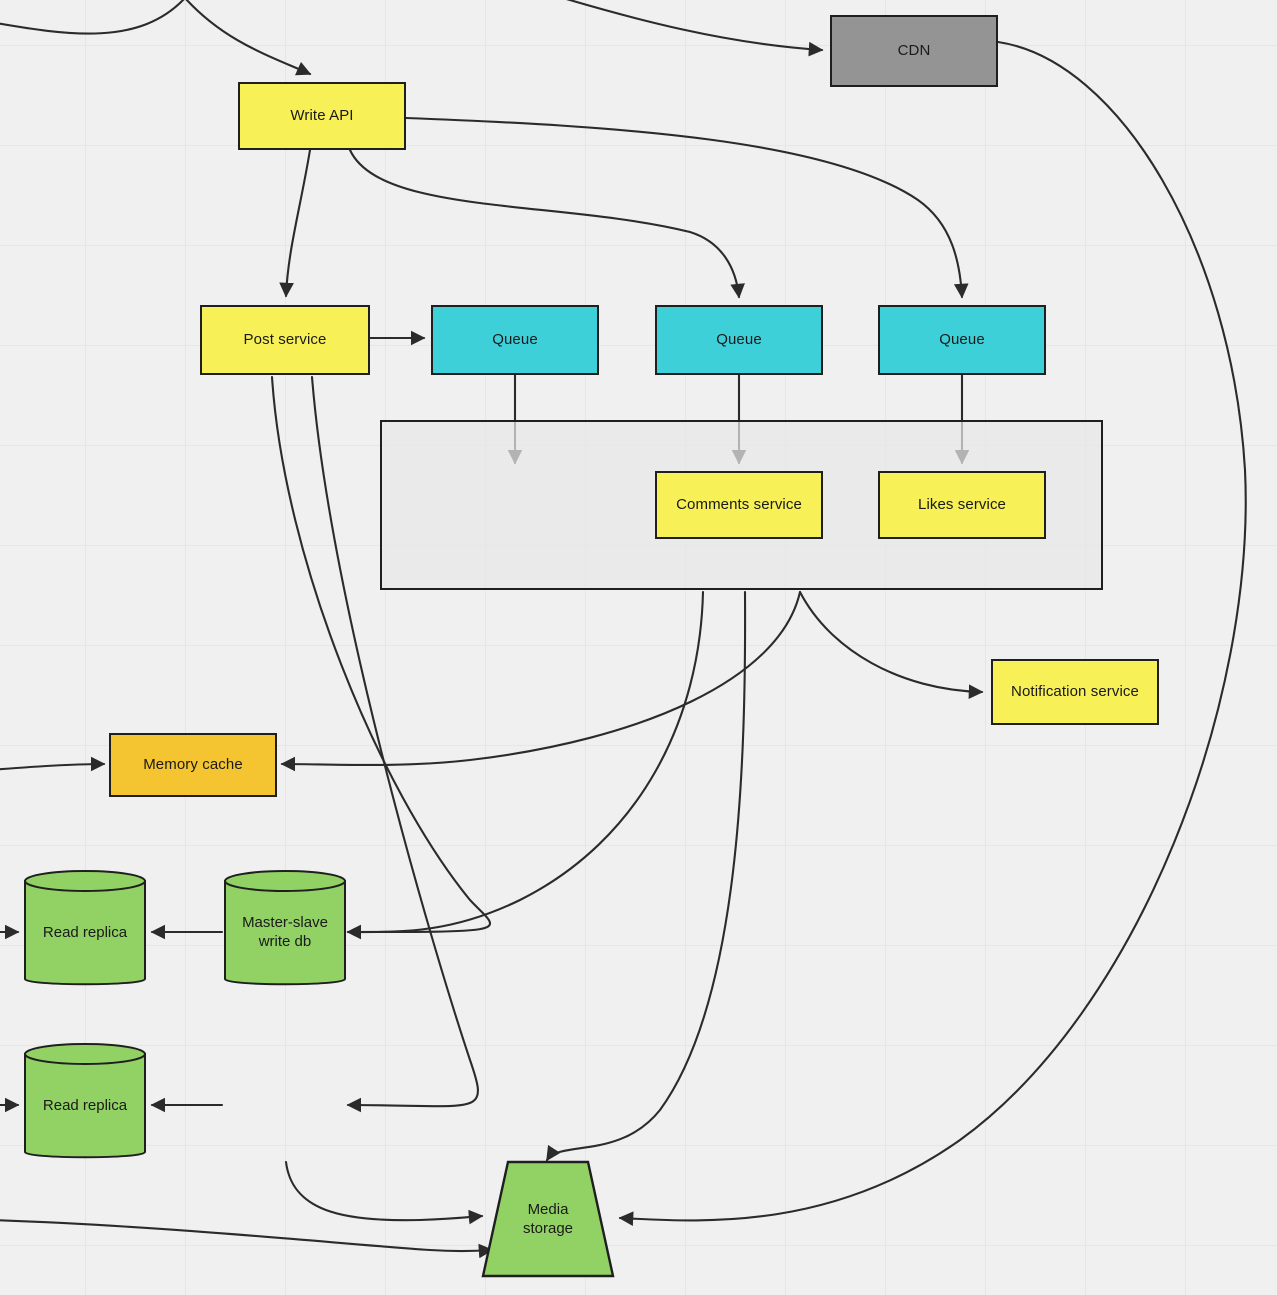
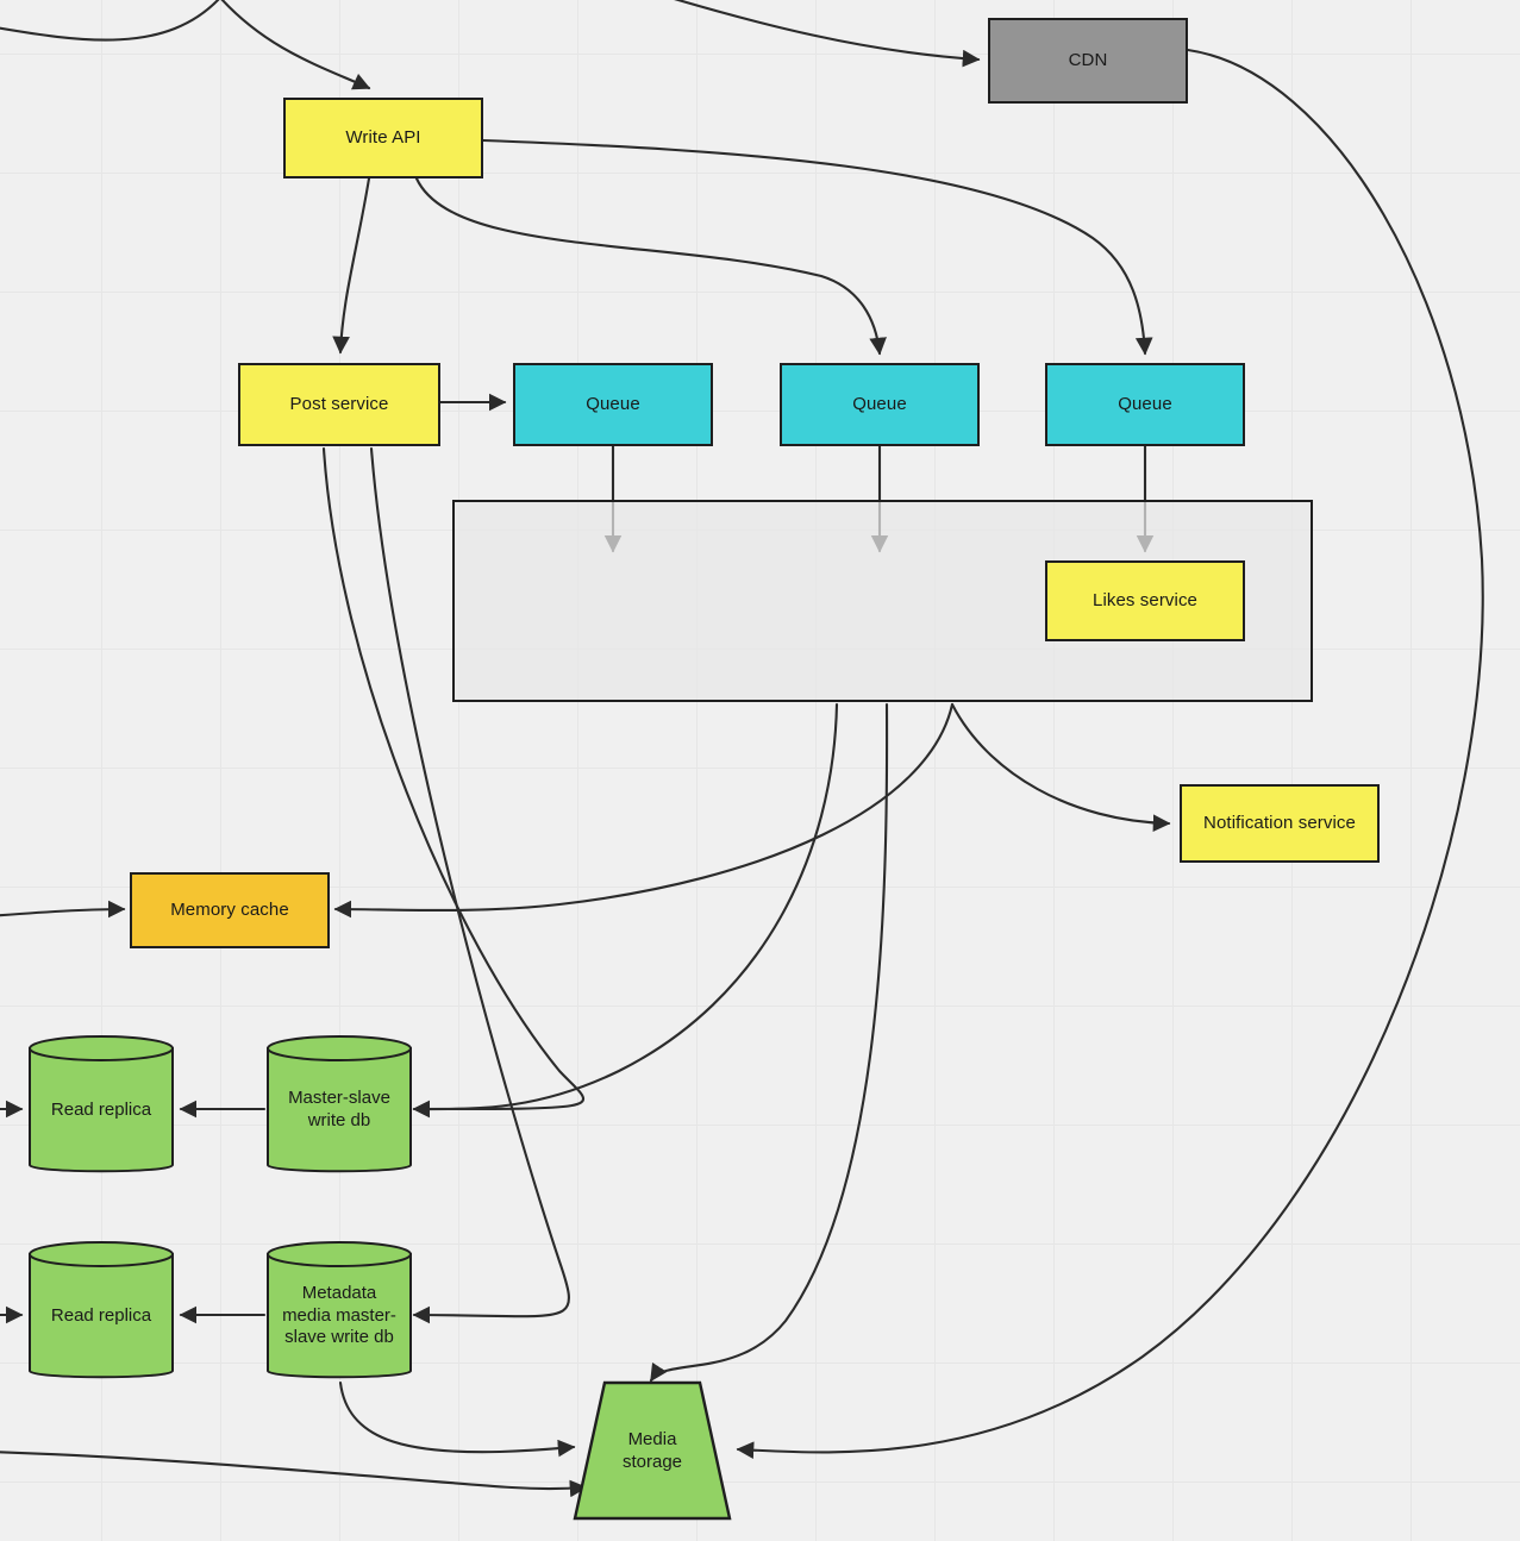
  CDN
  Write API
  Post service
  Queue
  Queue
  Queue
- Comments service
  Likes service
  Notification service
  Memory cache
  Read replica
  Master-slave
  write db
  Read replica
+ Metadata
+ media master-
+ slave write db
  Media
  storage
